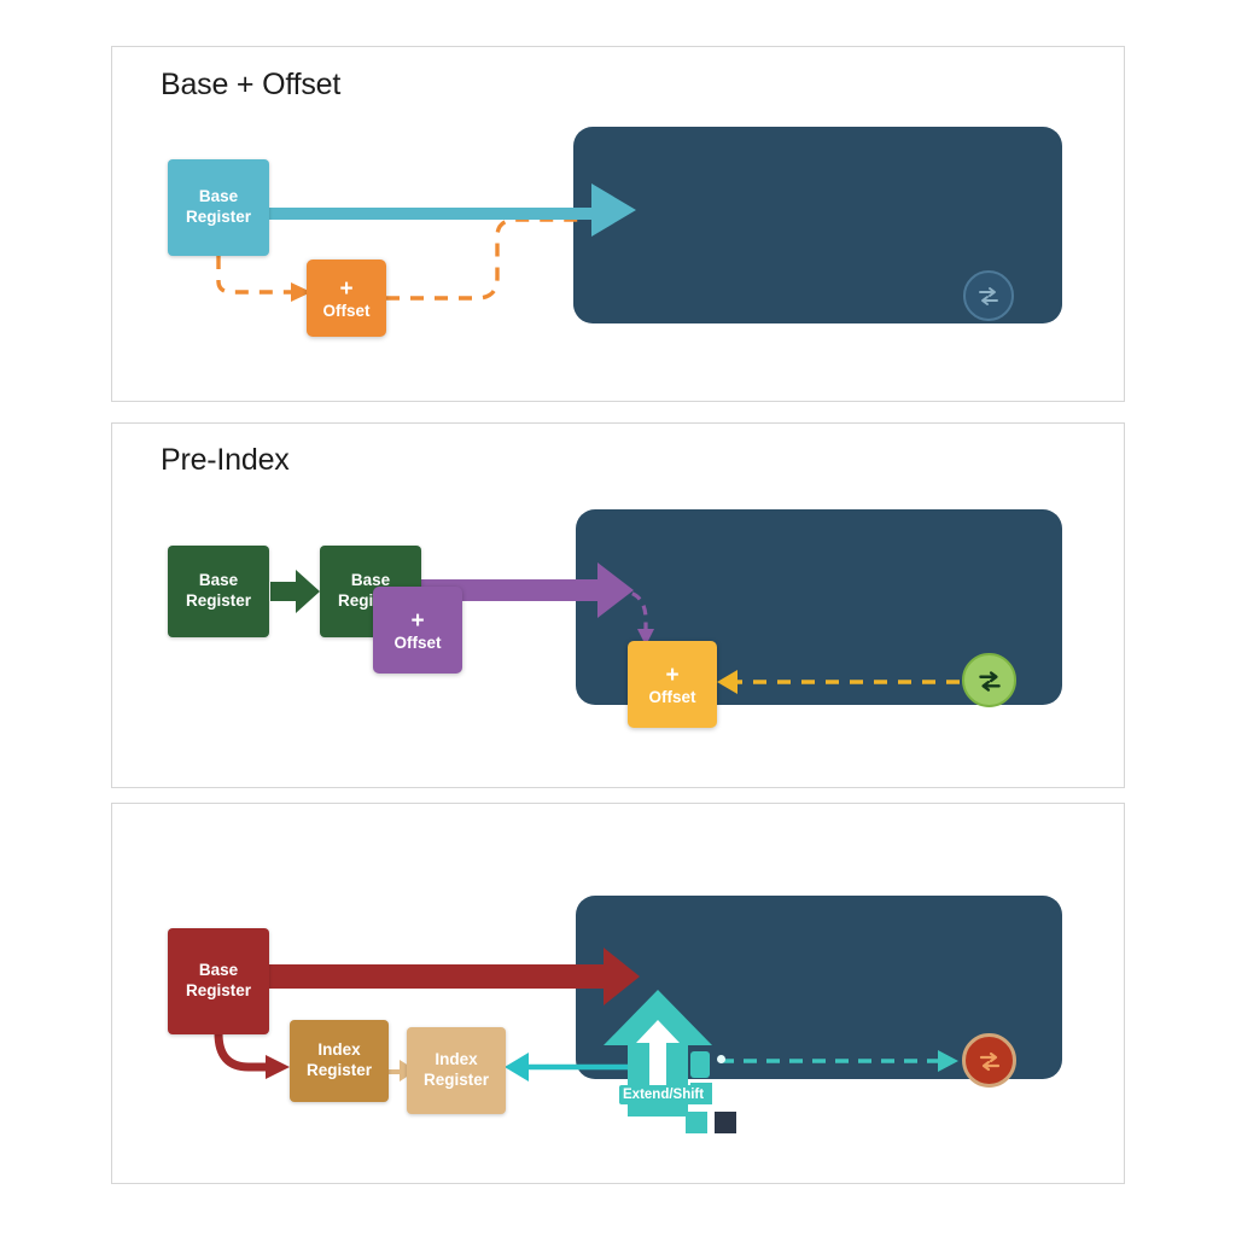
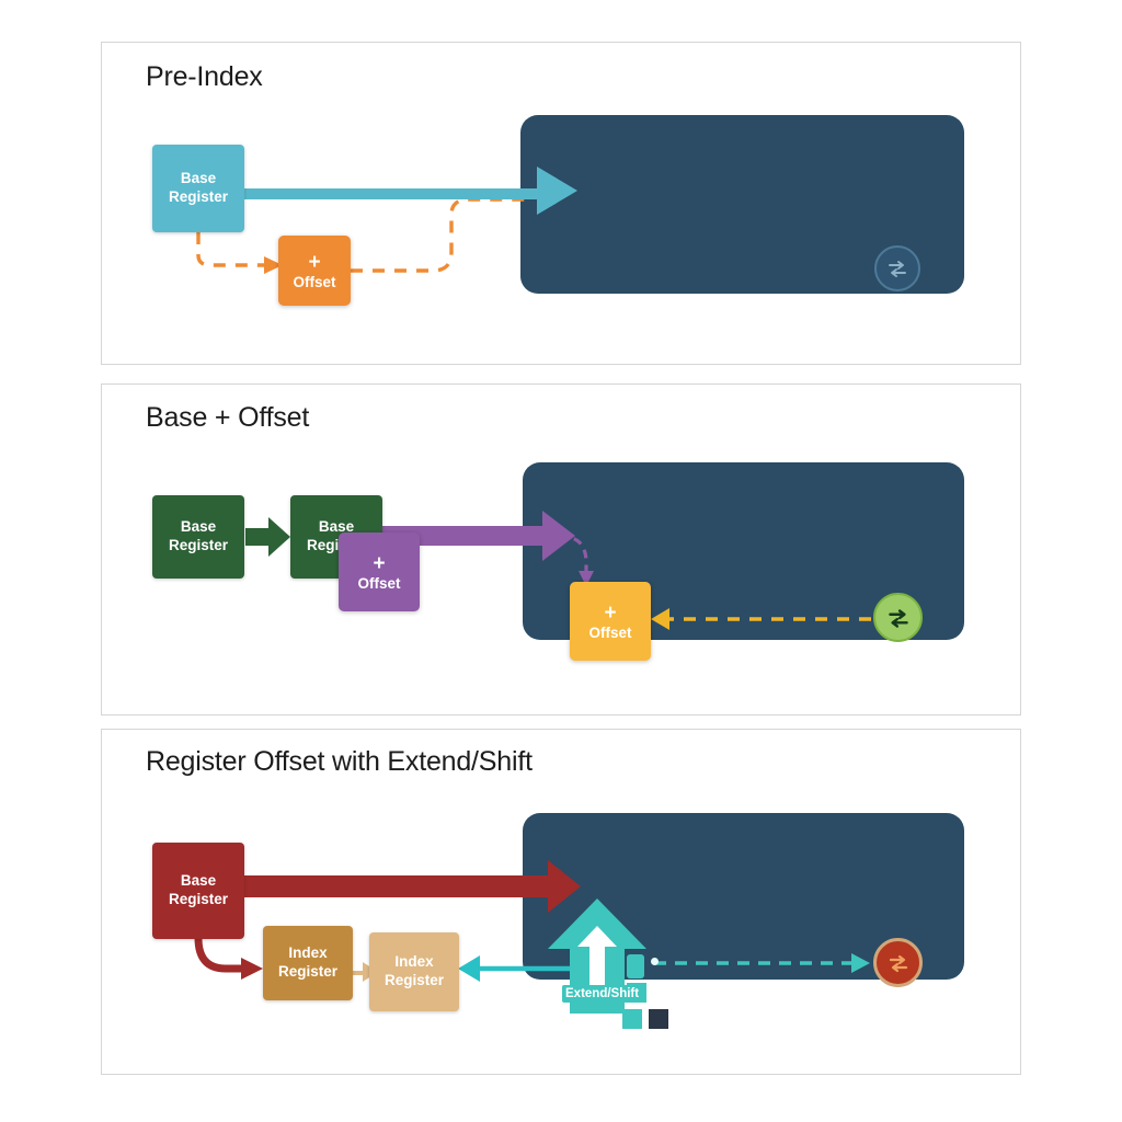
- Base + Offset
+ Pre-Index
  Base
  Register
  +
  Offset
- Pre-Index
+ Base + Offset
  Base
  Register
  Base
  +
  Offset
  +
  Offset
+ Register Offset with Extend/Shift
  Extend/Shift
  Base
  Register
  Index
  Register
  Index
  Register
